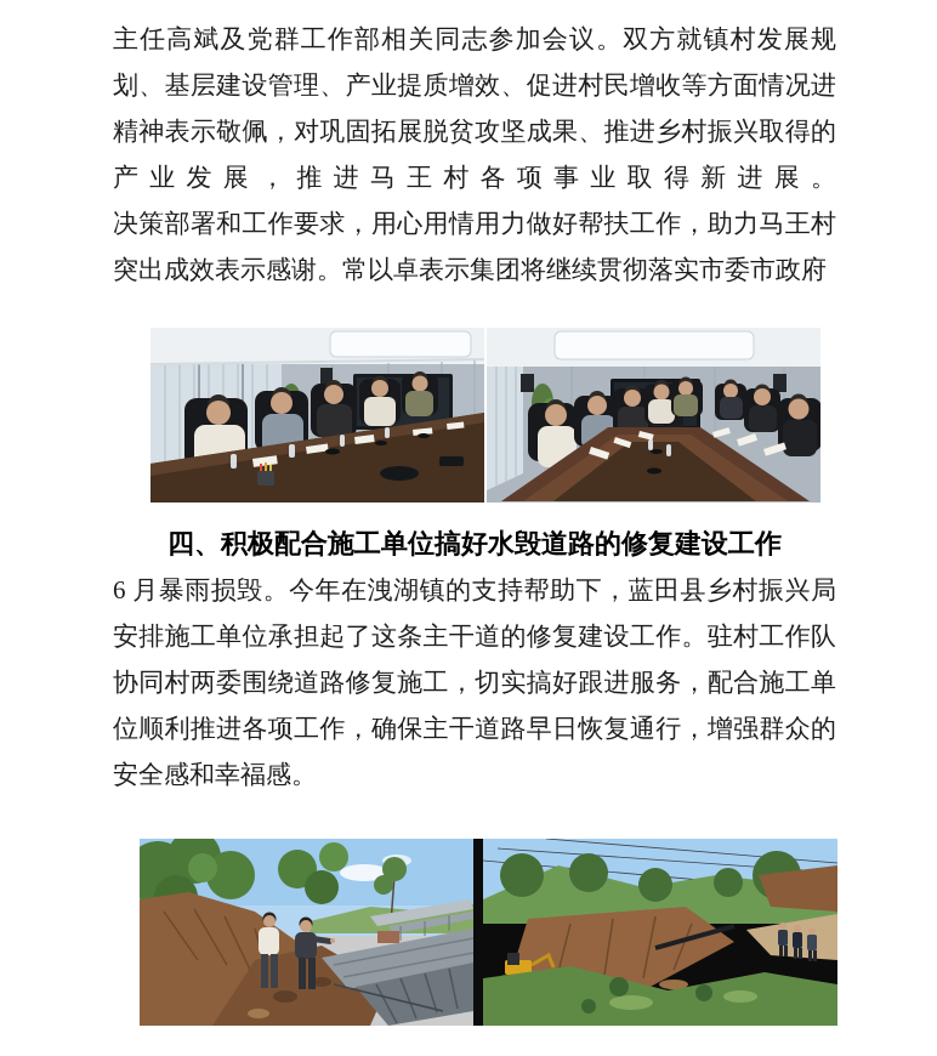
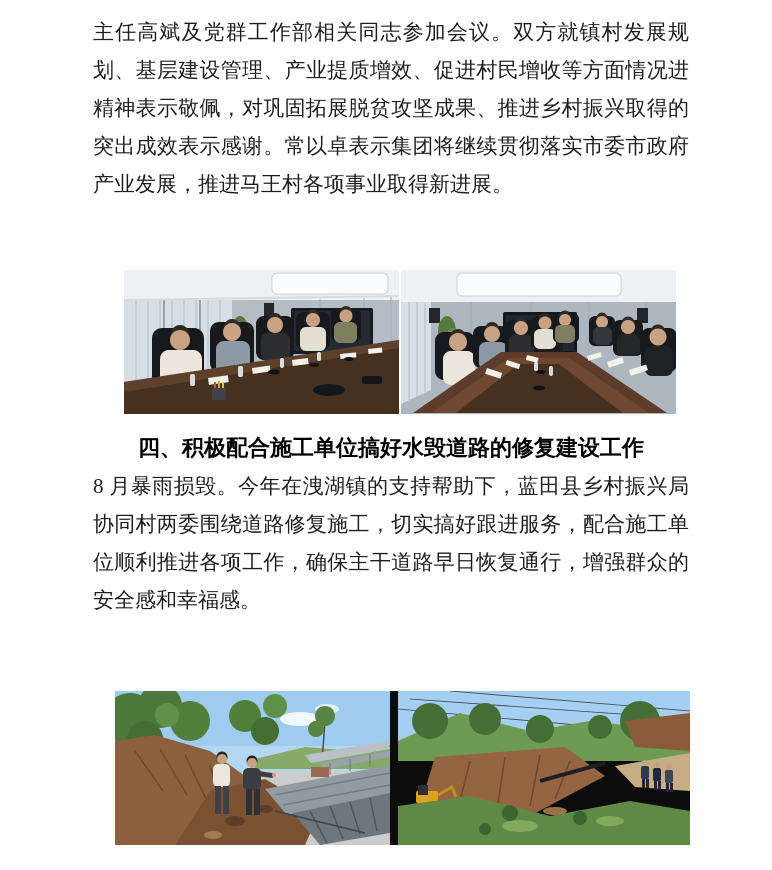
  主任高斌及党群工作部相关同志参加会议。双方就镇村发展规
  划、基层建设管理、产业提质增效、促进村民增收等方面情况进
  精神表示敬佩，对巩固拓展脱贫攻坚成果、推进乡村振兴取得的
- 产业发展，推进马王村各项事业取得新进展。
+ 突出成效表示感谢。常以卓表示集团将继续贯彻落实市委市政府
- 决策部署和工作要求，用心用情用力做好帮扶工作，助力马王村
- 突出成效表示感谢。常以卓表示集团将继续贯彻落实市委市政府
+ 产业发展，推进马王村各项事业取得新进展。
  四、积极配合施工单位搞好水毁道路的修复建设工作
- 6 月暴雨损毁。今年在洩湖镇的支持帮助下，蓝田县乡村振兴局
+ 8 月暴雨损毁。今年在洩湖镇的支持帮助下，蓝田县乡村振兴局
- 安排施工单位承担起了这条主干道的修复建设工作。驻村工作队
  协同村两委围绕道路修复施工，切实搞好跟进服务，配合施工单
  位顺利推进各项工作，确保主干道路早日恢复通行，增强群众的
  安全感和幸福感。
